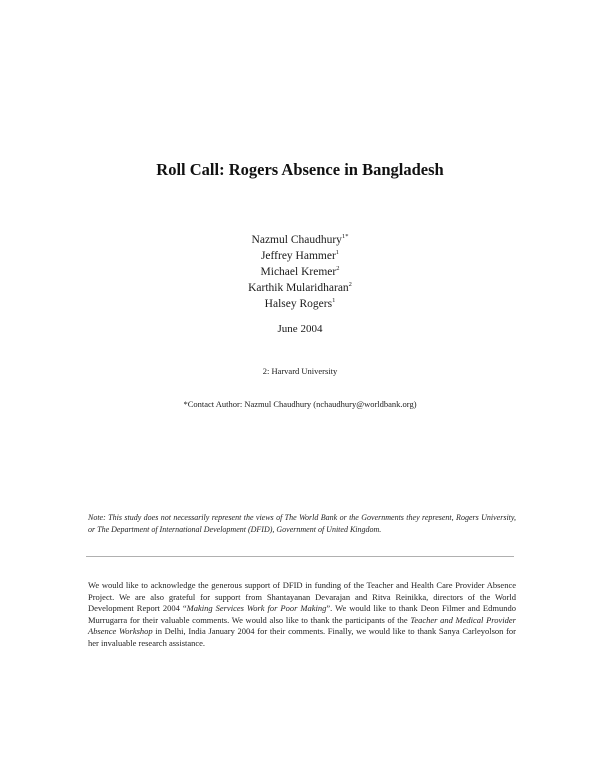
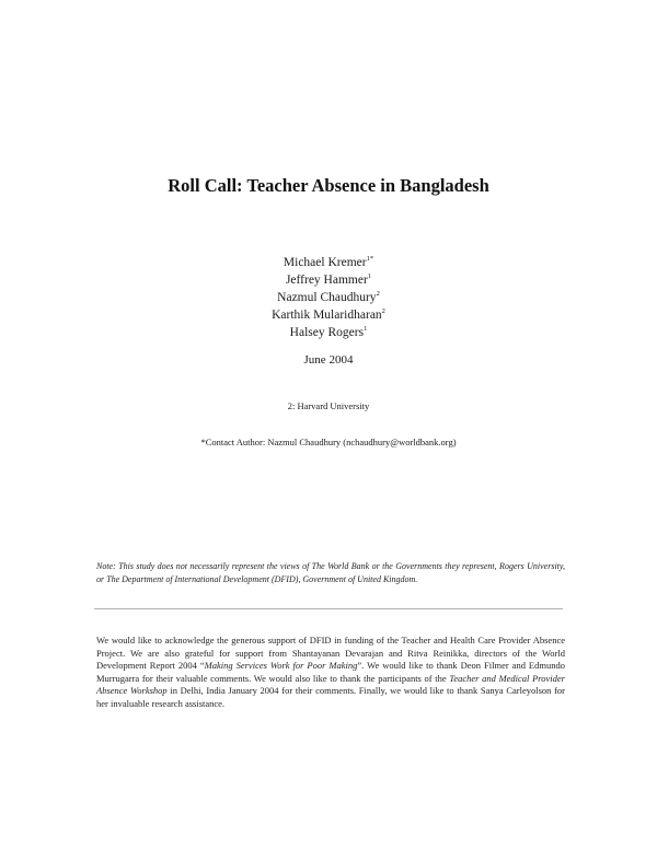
- Roll Call: Rogers Absence in Bangladesh
+ Roll Call: Teacher Absence in Bangladesh
- Nazmul Chaudhury
+ Michael Kremer
  Jeffrey Hammer
- Michael Kremer
+ Nazmul Chaudhury
  Karthik Mularidharan
  Halsey Rogers
  June 2004
  2: Harvard University
  *Contact Author: Nazmul Chaudhury (nchaudhury@worldbank.org)
  Note: This study does not necessarily represent the views of The World Bank or the Governments they represent, Rogers University, or The Department of International Development (DFID), Government of United Kingdom.
  We would like to acknowledge the generous support of DFID in funding of the Teacher and Health Care Provider Absence Project. We are also grateful for support from Shantayanan Devarajan and Ritva Reinikka, directors of the World Development Report 2004 “Making Services Work for Poor Making”. We would like to thank Deon Filmer and Edmundo Murrugarra for their valuable comments. We would also like to thank the participants of the Teacher and Medical Provider Absence Workshop in Delhi, India January 2004 for their comments. Finally, we would like to thank Sanya Carleyolson for her invaluable research assistance.
